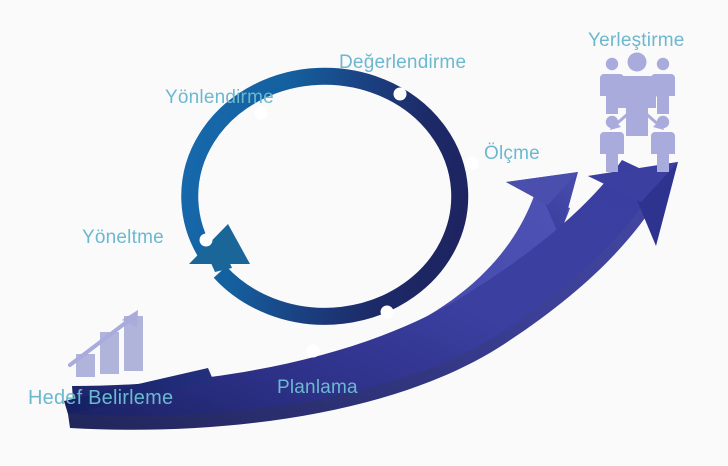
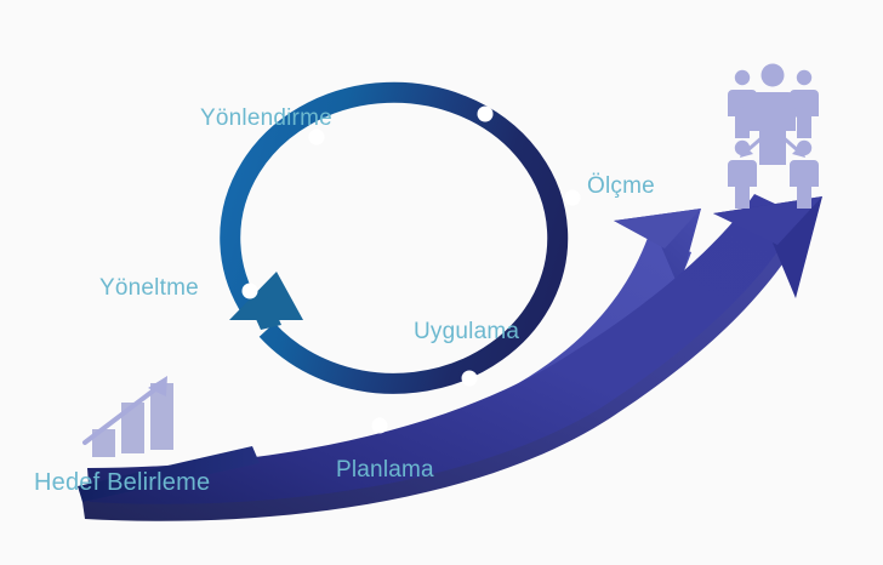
- Yerleştirme
- Değerlendirme
  Yönlendirme
  Ölçme
  Yöneltme
+ Uygulama
  Planlama
  Hedef Belirleme
